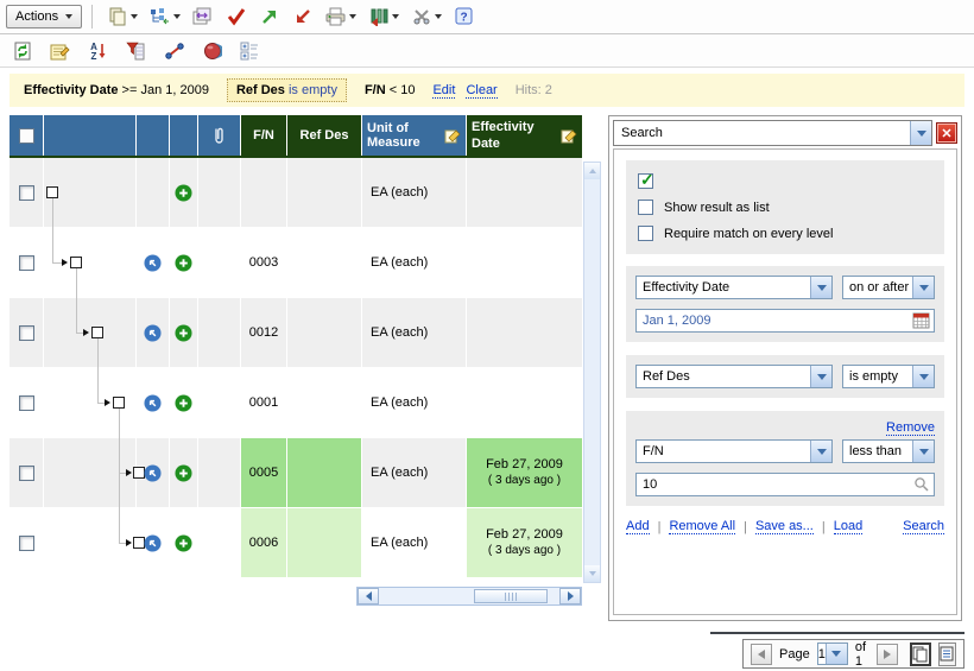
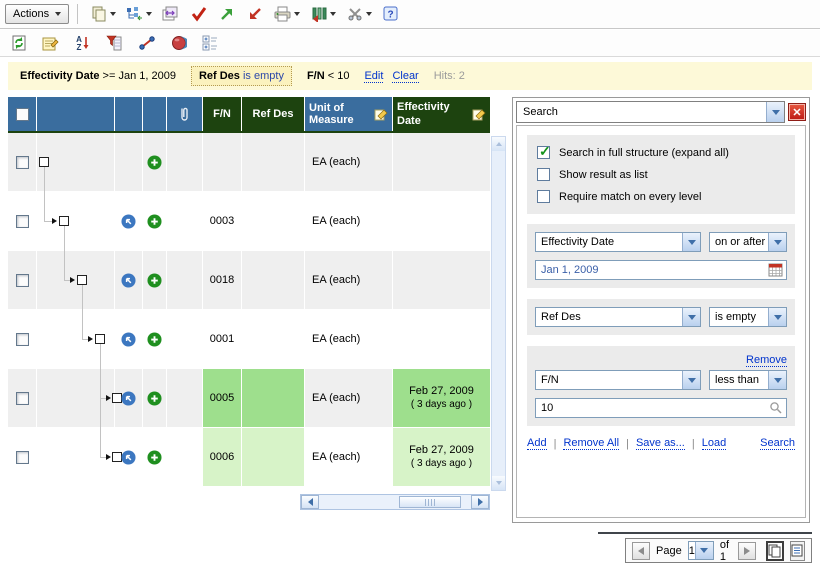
  Actions
  ?
  A
  Z
  Effectivity Date >= Jan 1, 2009
  Ref Des is empty
  F/N < 10
  Edit
  Clear
  Hits: 2
  F/N
  Ref Des
  Unit of Measure
  Effectivity Date
  EA (each)
  0003
  EA (each)
- 0012
+ 0018
  EA (each)
  0001
  EA (each)
  0005
  EA (each)
  Feb 27, 2009
  ( 3 days ago )
  0006
  EA (each)
  Feb 27, 2009
  ( 3 days ago )
  Search
  ✕
+ Search in full structure (expand all)
  Show result as list
  Require match on every level
  Effectivity Date
  on or after
  Jan 1, 2009
  Ref Des
  is empty
  Remove
  F/N
  less than
  10
  Add
  |
  Remove All
  |
  Save as...
  |
  Load
  Search
  Page
  1
  of 1
